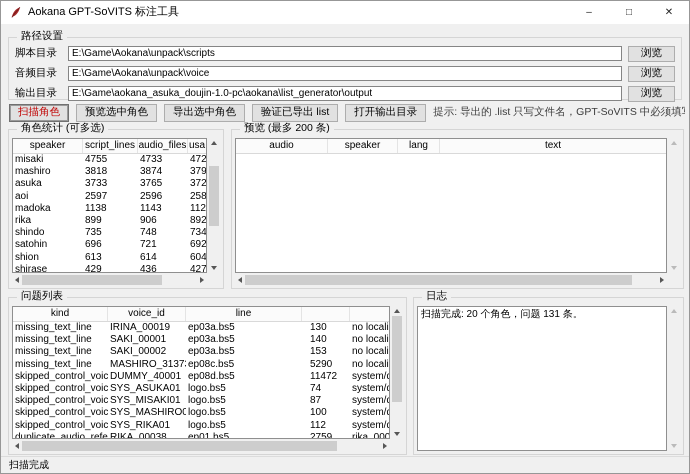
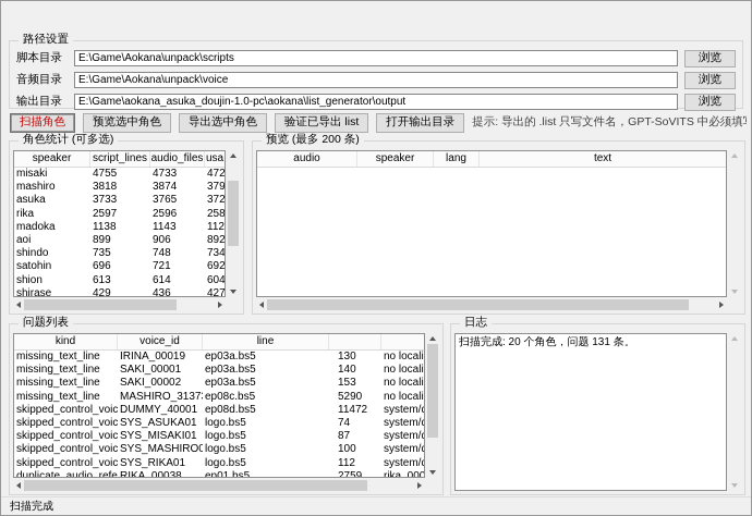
- Aokana GPT-SoVITS 标注工具
- –
- □
- ✕
  路径设置
  脚本目录
  E:\Game\Aokana\unpack\scripts
  浏览
  音频目录
  E:\Game\Aokana\unpack\voice
  浏览
  输出目录
  E:\Game\aokana_asuka_doujin-1.0-pc\aokana\list_generator\output
  浏览
  扫描角色
  预览选中角色
  导出选中角色
  验证已导出 list
  打开输出目录
  提示: 导出的 .list 只写文件名，GPT-SoVITS 中必须填
  角色统计 (可多选)
  speaker
  script_lines
  audio_files
  usa
  misaki
  4755
  4733
  472
  mashiro
  3818
  3874
  379
  asuka
  3733
  3765
  372
- aoi
+ rika
  2597
  2596
  258
  madoka
  1138
  1143
  112
- rika
+ aoi
  899
  906
  892
  shindo
  735
  748
  734
  satohin
  696
  721
  692
  shion
  613
  614
  604
  shirase
  429
  436
  427
  预览 (最多 200 条)
  audio
  speaker
  lang
  text
  问题列表
  kind
  voice_id
  line
  missing_text_line
  IRINA_00019
  ep03a.bs5
  130
  missing_text_line
  SAKI_00001
  ep03a.bs5
  140
  missing_text_line
  SAKI_00002
  ep03a.bs5
  153
  missing_text_line
  MASHIRO_3137
  ep08c.bs5
  5290
  skipped_control_voic
  DUMMY_40001
  ep08d.bs5
  11472
  skipped_control_voic
  SYS_ASUKA01
  logo.bs5
  74
  skipped_control_voic
  SYS_MISAKI01
  logo.bs5
  87
  skipped_control_voic
  SYS_MASHIRO0
  logo.bs5
  100
  skipped_control_voic
  SYS_RIKA01
  logo.bs5
  112
  duplicate_audio_refe
  RIKA_00038
  ep01.bs5
  2759
  日志
  扫描完成: 20 个角色，问题 131 条。
  扫描完成
